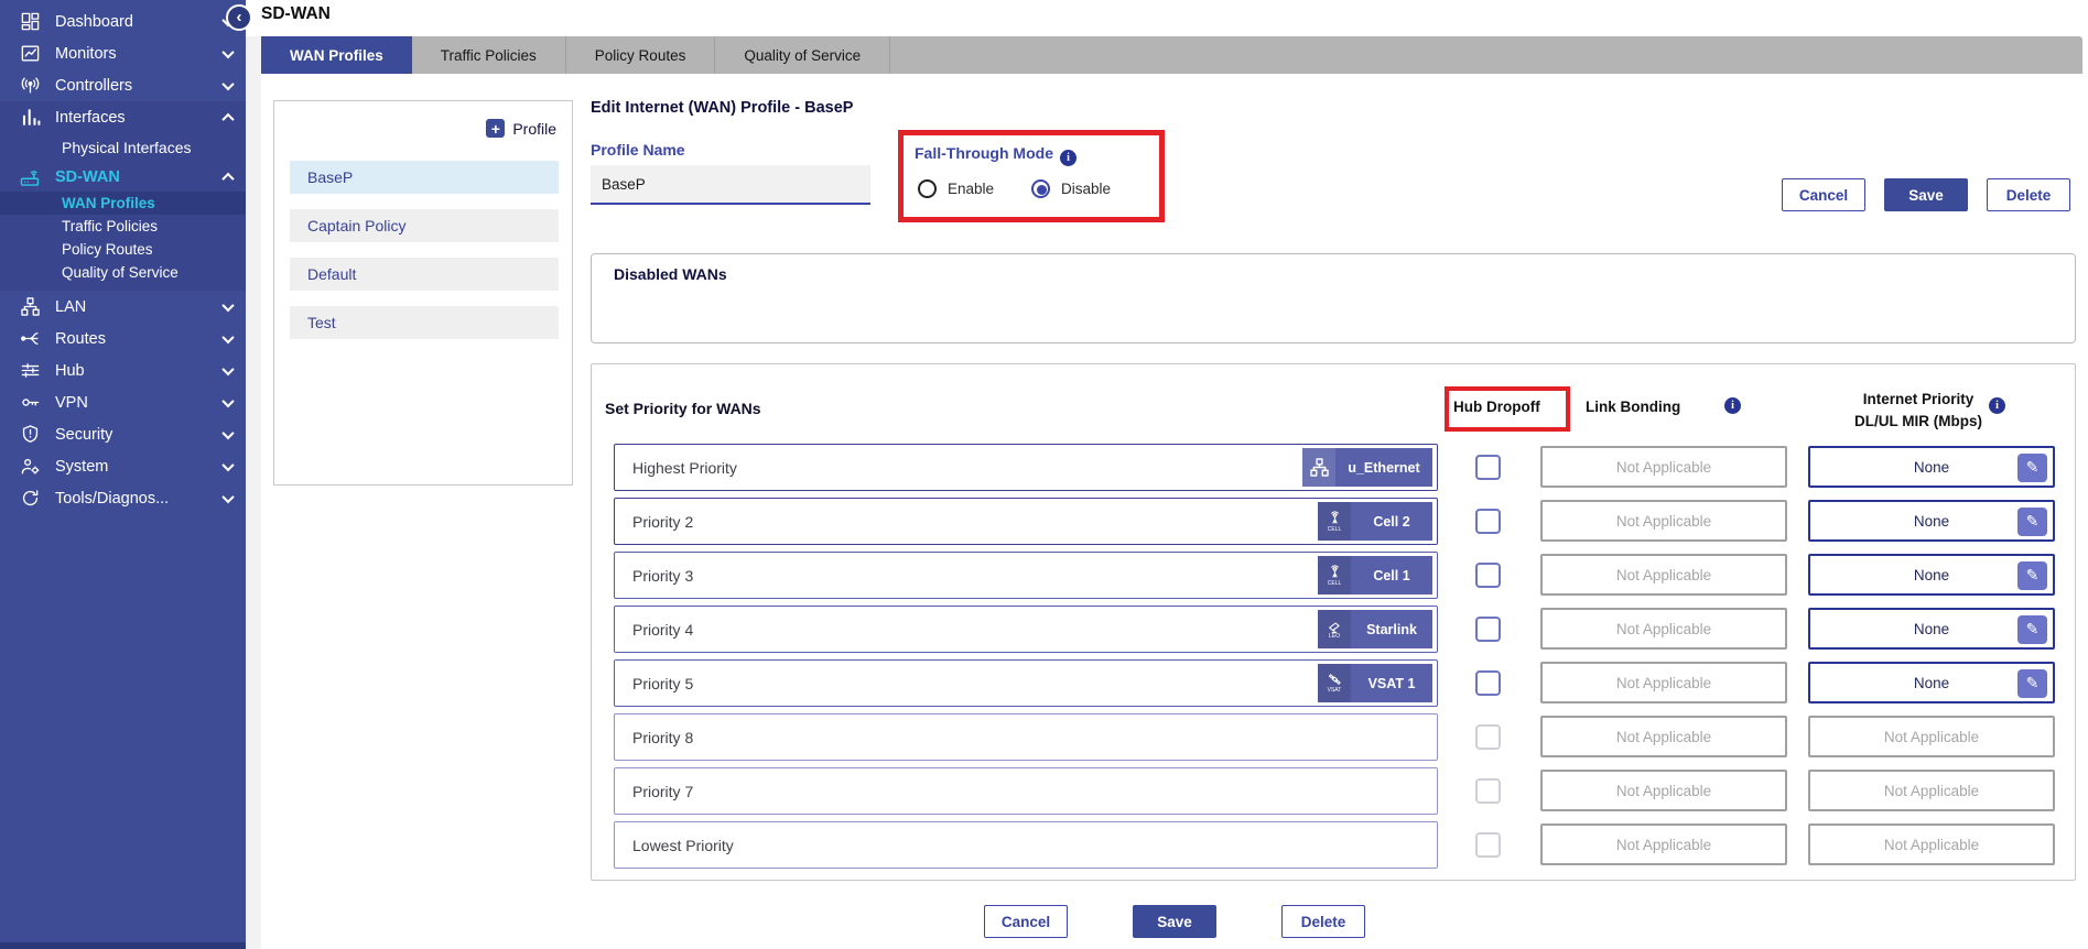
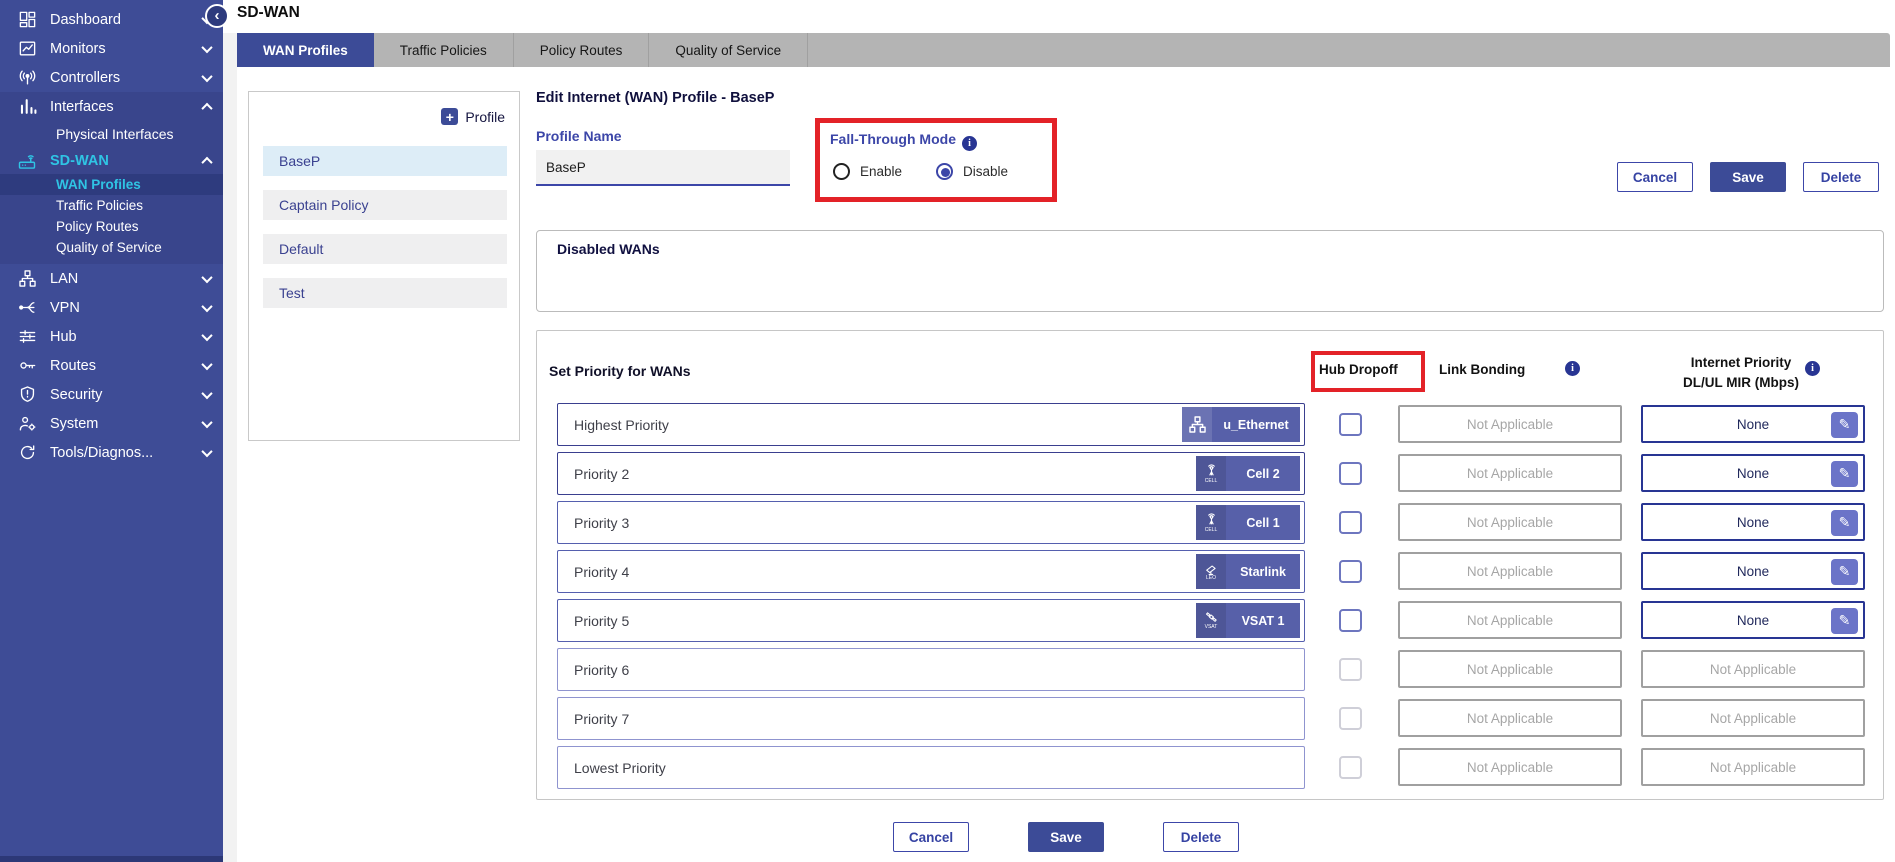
  Dashboard
  Monitors
  Controllers
  Interfaces
  Physical Interfaces
  SD-WAN
  WAN Profiles
  Traffic Policies
  Policy Routes
  Quality of Service
  LAN
- Routes
+ VPN
  Hub
- VPN
+ Routes
  Security
  System
  Tools/Diagnos...
  ‹
  SD-WAN
  WAN Profiles
  Traffic Policies
  Policy Routes
  Quality of Service
  +
  Profile
  BaseP
  Captain Policy
  Default
  Test
  Edit Internet (WAN) Profile - BaseP
  Profile Name
  BaseP
  Fall-Through Mode i
  Enable
  Disable
  Cancel
  Save
  Delete
  Disabled WANs
  Set Priority for WANs
  Hub Dropoff
  Link Bonding
  i
  Internet Priority
  DL/UL MIR (Mbps)
  i
  Highest Priority
  u_Ethernet
  Not Applicable
  None
  ✎
  Priority 2
  Cell 2
  Not Applicable
  None
  ✎
  Priority 3
  Cell 1
  Not Applicable
  None
  ✎
  Priority 4
  Starlink
  Not Applicable
  None
  ✎
  Priority 5
  VSAT 1
  Not Applicable
  None
  ✎
- Priority 8
+ Priority 6
  Not Applicable
  Not Applicable
  Priority 7
  Not Applicable
  Not Applicable
  Lowest Priority
  Not Applicable
  Not Applicable
  Cancel
  Save
  Delete
